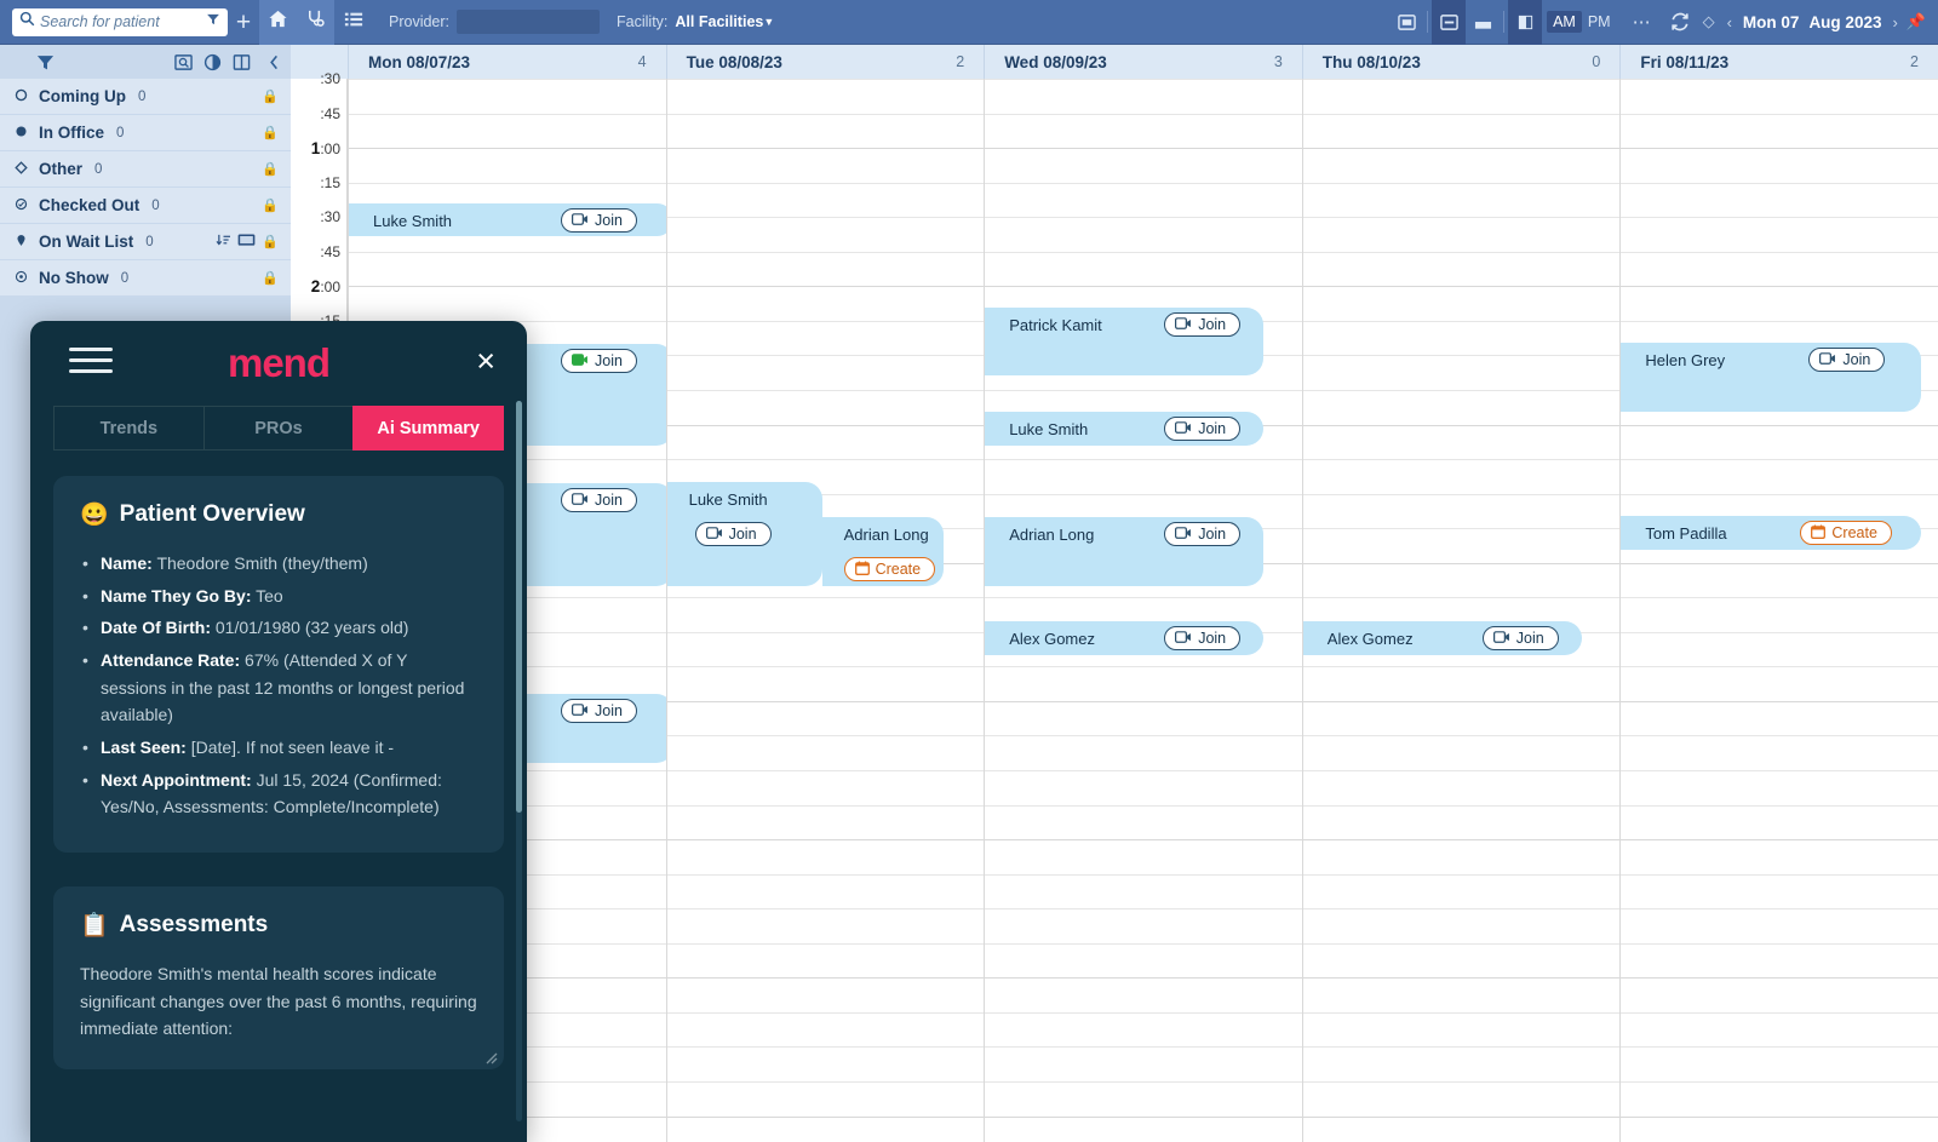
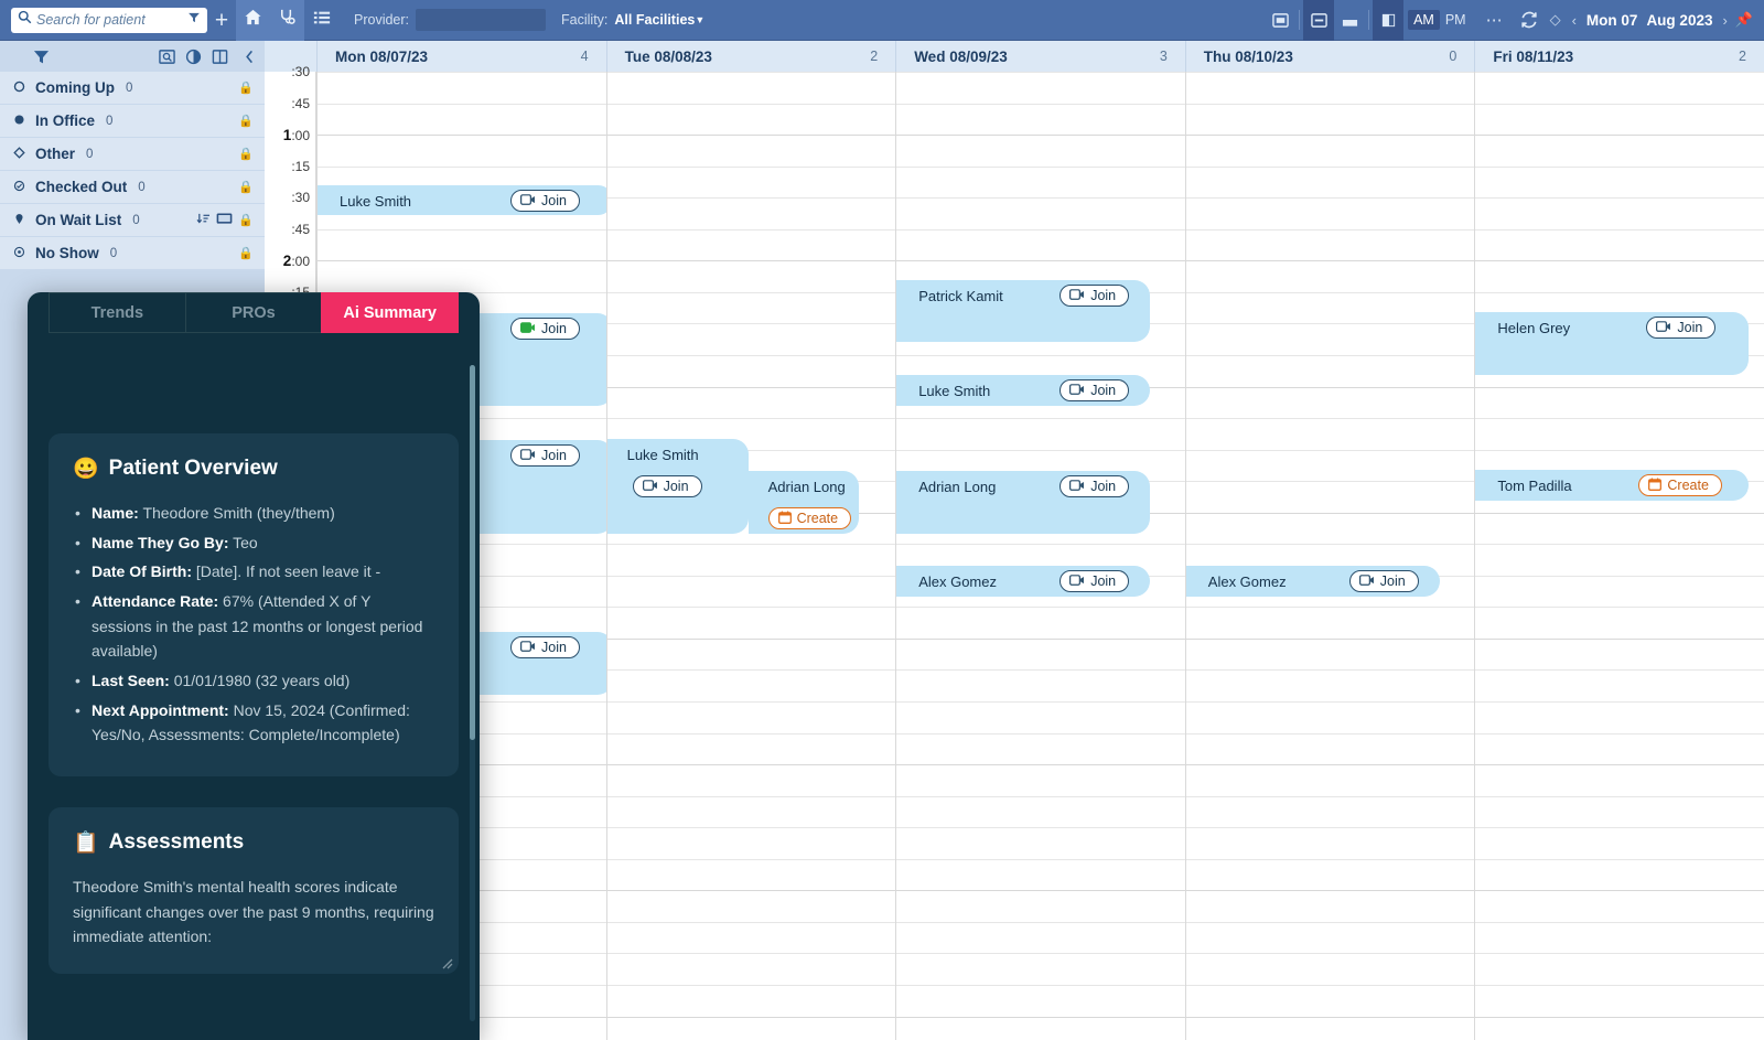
  Search for patient
  +
  Provider:
  Facility:
  All Facilities
  ▼
  AM
  PM
  ⋯
  ◇
  ‹
  Mon 07
  Aug 2023
  ›
  📌
  Coming Up
  0
  🔒
  In Office
  0
  🔒
  Other
  0
  🔒
  Checked Out
  0
  🔒
  On Wait List
  0
  🔒
  No Show
  0
  🔒
  Mon 08/07/23
  4
  Tue 08/08/23
  2
  Wed 08/09/23
  3
  Thu 08/10/23
  0
  Fri 08/11/23
  2
  :30
  :45
  1:00
  :15
  :30
  :45
  2:00
  Luke Smith
  Join
  Join
  Join
  Join
  Luke Smith
  Join
  Adrian Long
  Create
  Patrick Kamit
  Join
  Luke Smith
  Join
  Adrian Long
  Join
  Alex Gomez
  Join
  Alex Gomez
  Join
  Helen Grey
  Join
  Tom Padilla
  Create
- mend
- ×
  Trends
  PROs
  Ai Summary
  😀
  Patient Overview
  Name: Theodore Smith (they/them)
  Name They Go By: Teo
- Date Of Birth: 01/01/1980 (32 years old)
+ Date Of Birth: [Date]. If not seen leave it -
  Attendance Rate: 67% (Attended X of Y sessions in the past 12 months or longest period available)
- Last Seen: [Date]. If not seen leave it -
+ Last Seen: 01/01/1980 (32 years old)
- Next Appointment: Jul 15, 2024 (Confirmed: Yes/No, Assessments: Complete/Incomplete)
+ Next Appointment: Nov 15, 2024 (Confirmed: Yes/No, Assessments: Complete/Incomplete)
  📋
  Assessments
- Theodore Smith's mental health scores indicate significant changes over the past 6 months, requiring immediate attention:
+ Theodore Smith's mental health scores indicate significant changes over the past 9 months, requiring immediate attention:
